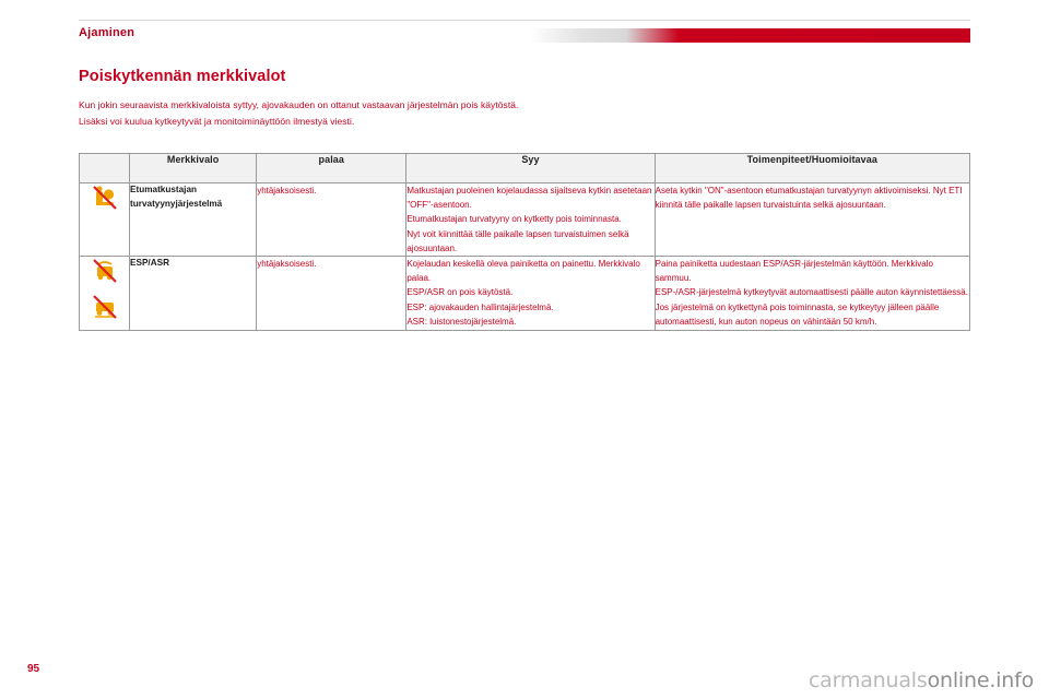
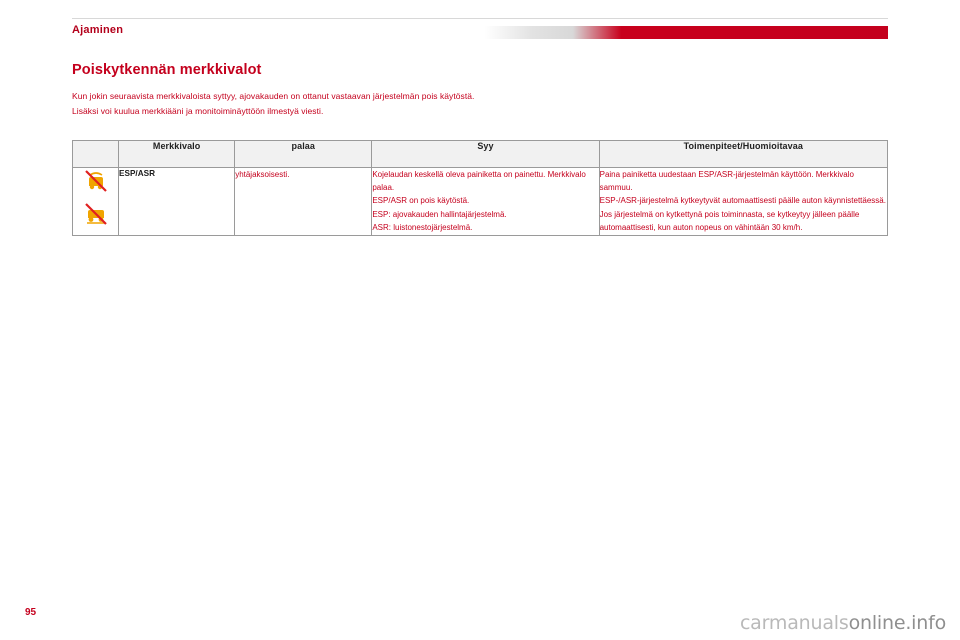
  Ajaminen
  Poiskytkennän merkkivalot
  Kun jokin seuraavista merkkivaloista syttyy, ajovakauden on ottanut vastaavan järjestelmän pois käytöstä.
- Lisäksi voi kuulua kytkeytyvät ja monitoiminäyttöön ilmestyä viesti.
+ Lisäksi voi kuulua merkkiääni ja monitoiminäyttöön ilmestyä viesti.
  	Merkkivalo	palaa	Syy	Toimenpiteet/Huomioitavaa
- 	Etumatkustajan turvatyynyjärjestelmä	yhtäjaksoisesti.	Matkustajan puoleinen kojelaudassa sijaitseva kytkin asetetaan "OFF"-asentoon. Etumatkustajan turvatyyny on kytketty pois toiminnasta. Nyt voit kiinnittää tälle paikalle lapsen turvaistuimen selkä ajosuuntaan.	Aseta kytkin "ON"-asentoon etumatkustajan turvatyynyn aktivoimiseksi. Nyt ETI kiinnitä tälle paikalle lapsen turvaistuinta selkä ajosuuntaan.
- 	ESP/ASR	yhtäjaksoisesti.	Kojelaudan keskellä oleva painiketta on painettu. Merkkivalo palaa. ESP/ASR on pois käytöstä. ESP: ajovakauden hallintajärjestelmä. ASR: luistonestojärjestelmä.	Paina painiketta uudestaan ESP/ASR-järjestelmän käyttöön. Merkkivalo sammuu. ESP-/ASR-järjestelmä kytkeytyvät automaattisesti päälle auton käynnistettäessä. Jos järjestelmä on kytkettynä pois toiminnasta, se kytkeytyy jälleen päälle automaattisesti, kun auton nopeus on vähintään 50 km/h.
+ 	ESP/ASR	yhtäjaksoisesti.	Kojelaudan keskellä oleva painiketta on painettu. Merkkivalo palaa. ESP/ASR on pois käytöstä. ESP: ajovakauden hallintajärjestelmä. ASR: luistonestojärjestelmä.	Paina painiketta uudestaan ESP/ASR-järjestelmän käyttöön. Merkkivalo sammuu. ESP-/ASR-järjestelmä kytkeytyvät automaattisesti päälle auton käynnistettäessä. Jos järjestelmä on kytkettynä pois toiminnasta, se kytkeytyy jälleen päälle automaattisesti, kun auton nopeus on vähintään 30 km/h.
  95
  carmanualsonline.info
